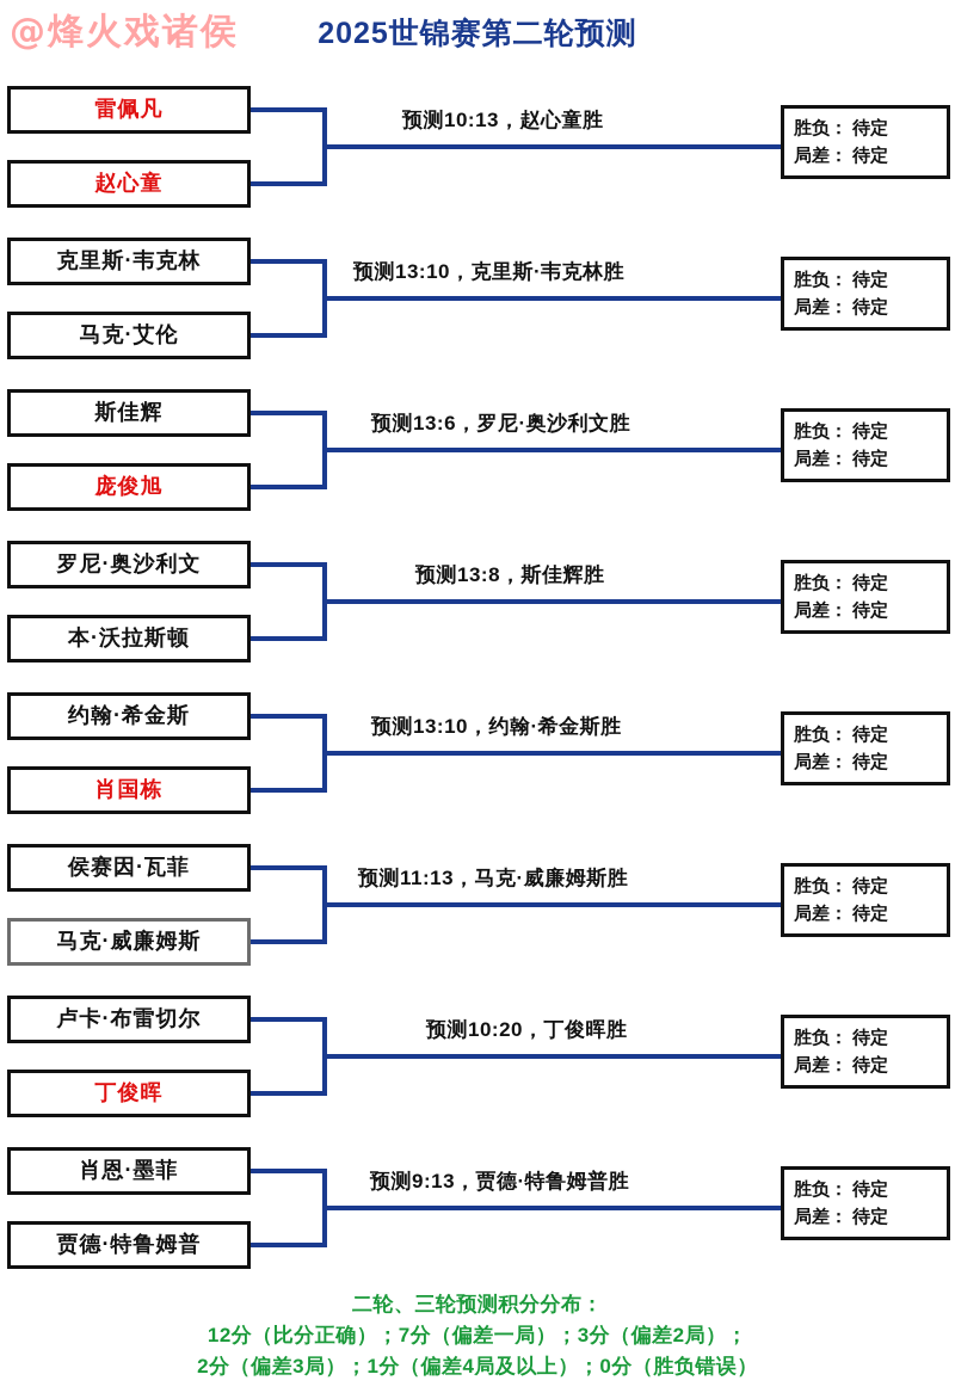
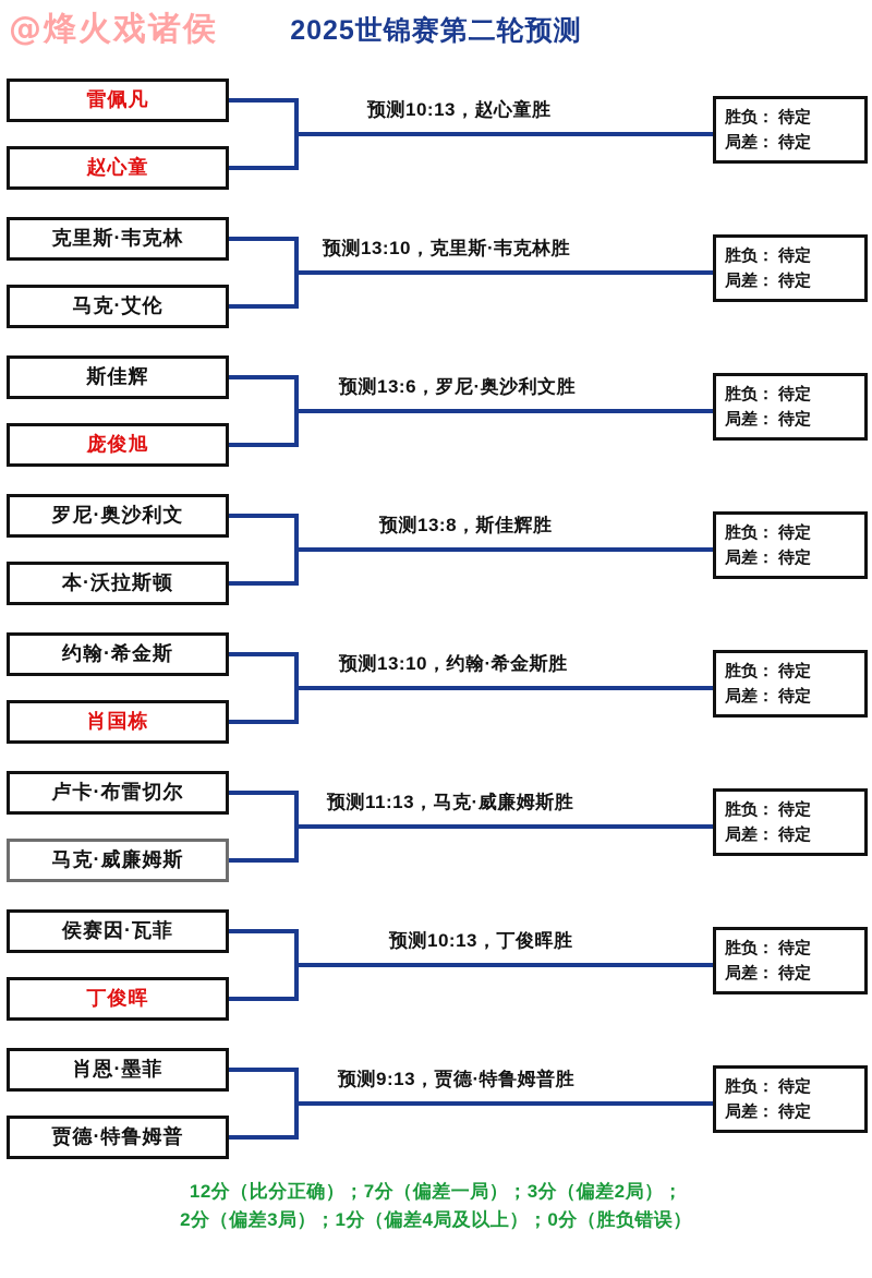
  @烽火戏诸侯
  2025世锦赛第二轮预测
  雷佩凡
  赵心童
  预测10:13，赵心童胜
  胜负： 待定
  局差： 待定
  克里斯·韦克林
  马克·艾伦
  预测13:10，克里斯·韦克林胜
  胜负： 待定
  局差： 待定
  斯佳辉
  庞俊旭
  预测13:6，罗尼·奥沙利文胜
  胜负： 待定
  局差： 待定
  罗尼·奥沙利文
  本·沃拉斯顿
  预测13:8，斯佳辉胜
  胜负： 待定
  局差： 待定
  约翰·希金斯
  肖国栋
  预测13:10，约翰·希金斯胜
  胜负： 待定
  局差： 待定
- 侯赛因·瓦菲
+ 卢卡·布雷切尔
  马克·威廉姆斯
  预测11:13，马克·威廉姆斯胜
  胜负： 待定
  局差： 待定
- 卢卡·布雷切尔
+ 侯赛因·瓦菲
  丁俊晖
- 预测10:20，丁俊晖胜
+ 预测10:13，丁俊晖胜
  胜负： 待定
  局差： 待定
  肖恩·墨菲
  贾德·特鲁姆普
  预测9:13，贾德·特鲁姆普胜
  胜负： 待定
  局差： 待定
- 二轮、三轮预测积分分布：
  12分（比分正确）；7分（偏差一局）；3分（偏差2局）；
  2分（偏差3局）；1分（偏差4局及以上）；0分（胜负错误）
